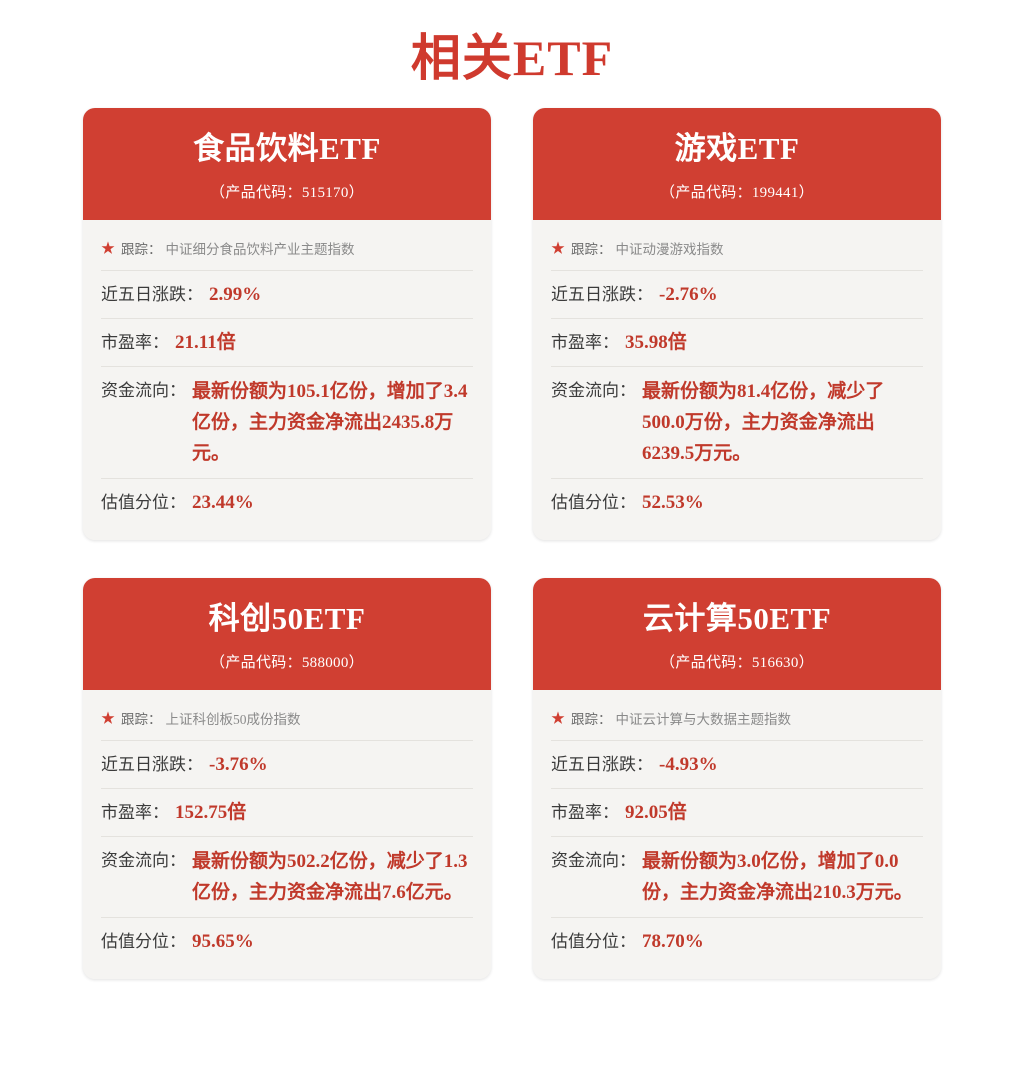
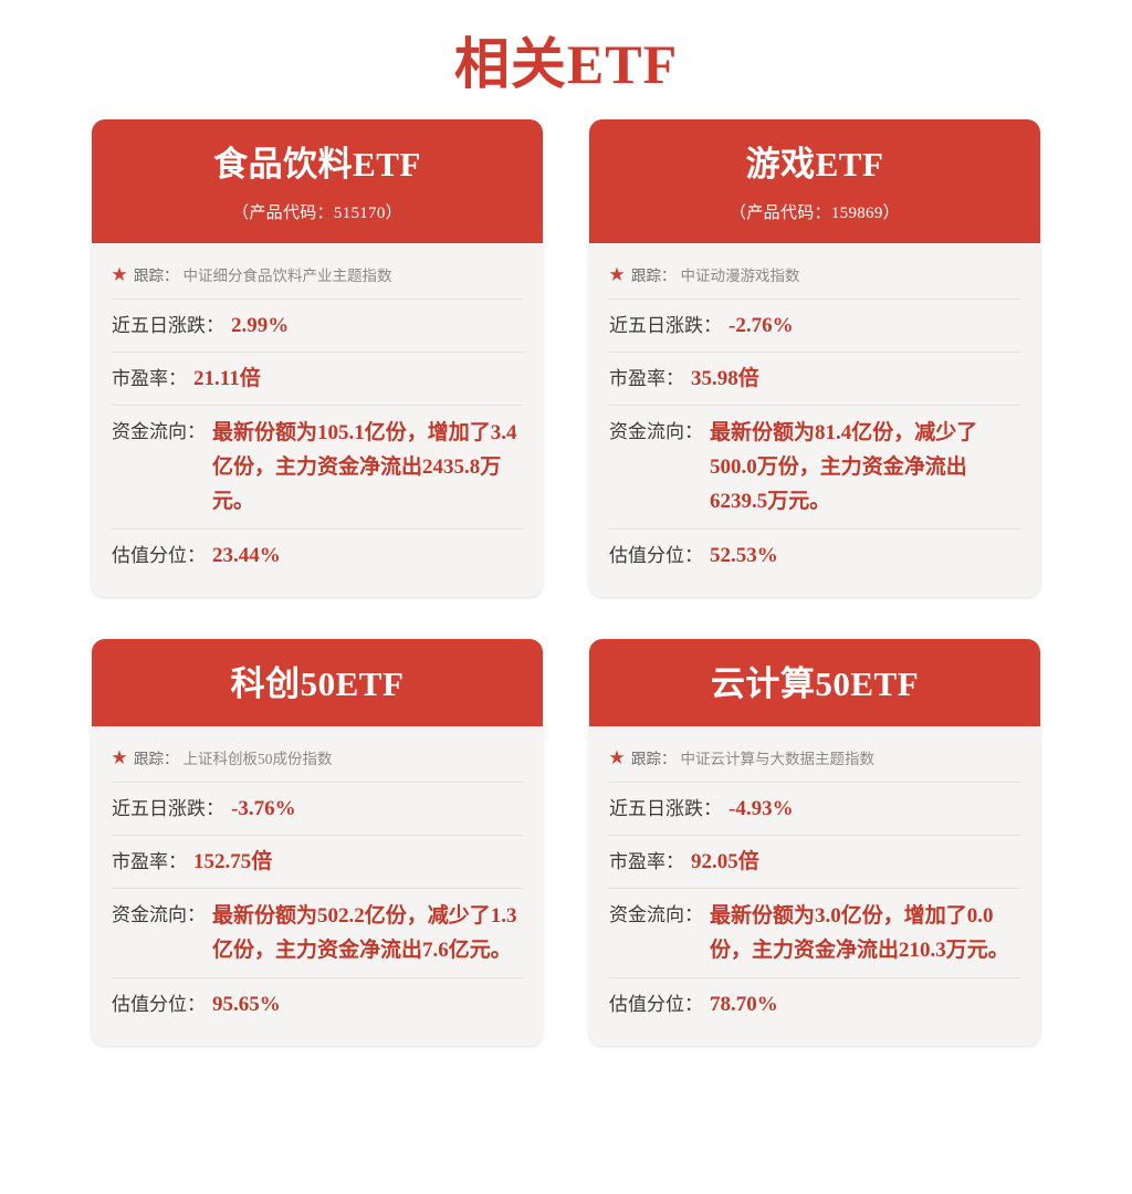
  相关ETF
  食品饮料ETF
  （产品代码：515170）
  ★
  跟踪：
  中证细分食品饮料产业主题指数
  近五日涨跌：
  2.99%
  市盈率：
  21.11倍
  资金流向：
  最新份额为105.1亿份，增加了3.4亿份，主力资金净流出2435.8万元。
  估值分位：
  23.44%
  游戏ETF
- （产品代码：199441）
+ （产品代码：159869）
  ★
  跟踪：
  中证动漫游戏指数
  近五日涨跌：
  -2.76%
  市盈率：
  35.98倍
  资金流向：
  最新份额为81.4亿份，减少了500.0万份，主力资金净流出6239.5万元。
  估值分位：
  52.53%
  科创50ETF
- （产品代码：588000）
  ★
  跟踪：
  上证科创板50成份指数
  近五日涨跌：
  -3.76%
  市盈率：
  152.75倍
  资金流向：
  最新份额为502.2亿份，减少了1.3亿份，主力资金净流出7.6亿元。
  估值分位：
  95.65%
  云计算50ETF
- （产品代码：516630）
  ★
  跟踪：
  中证云计算与大数据主题指数
  近五日涨跌：
  -4.93%
  市盈率：
  92.05倍
  资金流向：
  最新份额为3.0亿份，增加了0.0份，主力资金净流出210.3万元。
  估值分位：
  78.70%
